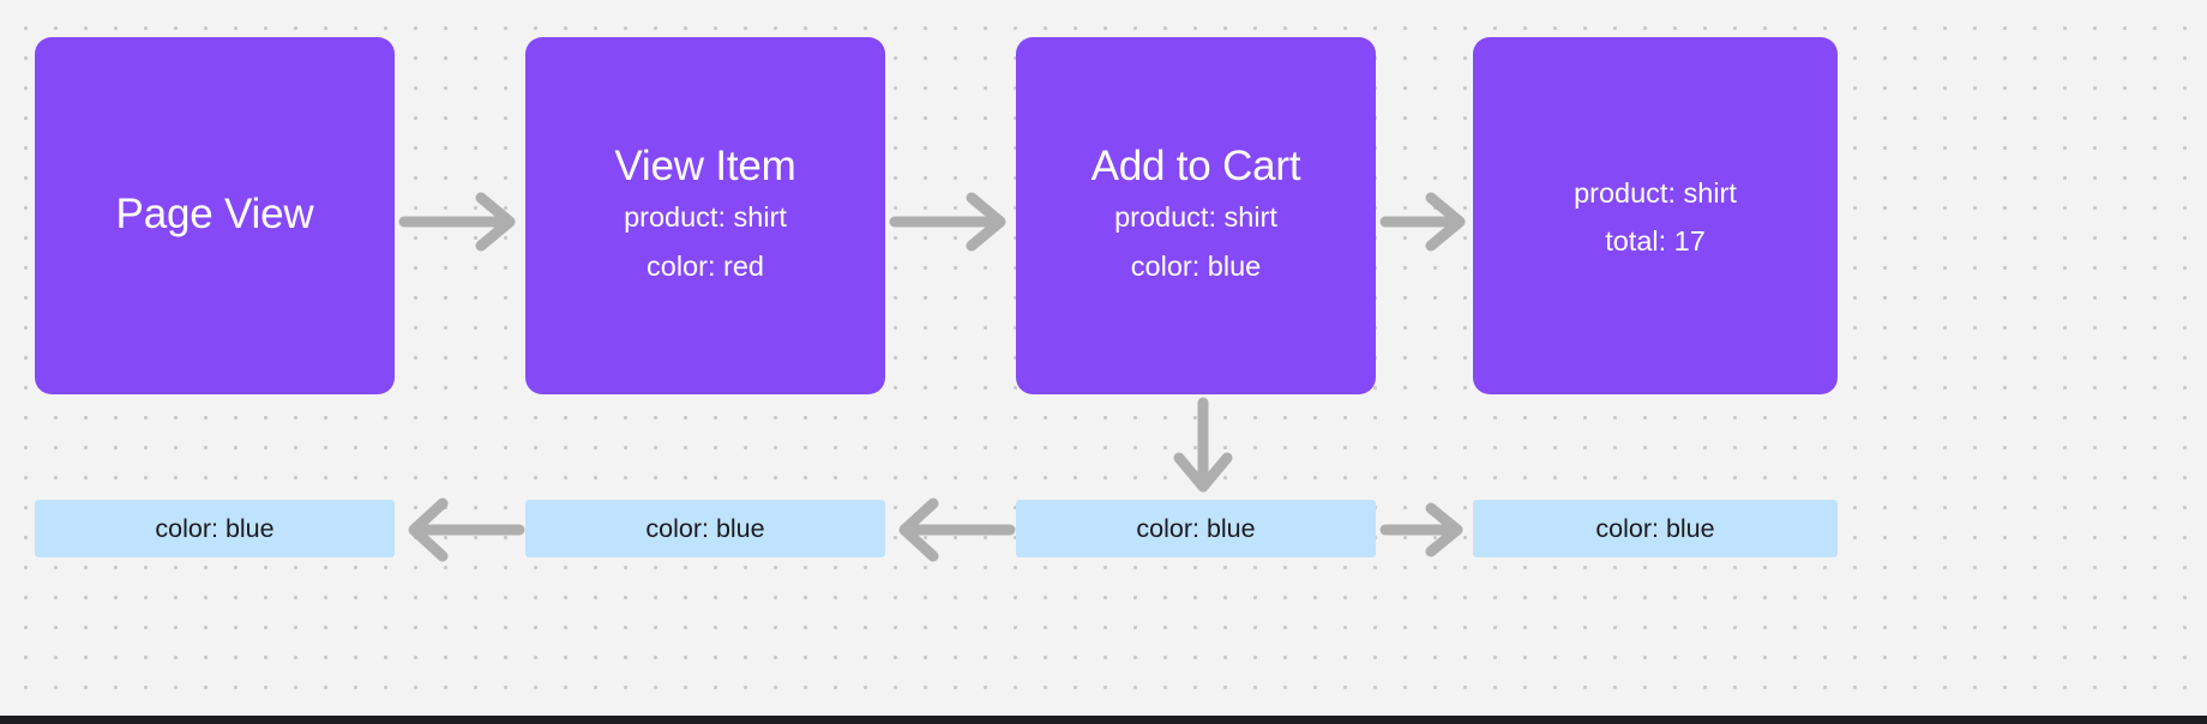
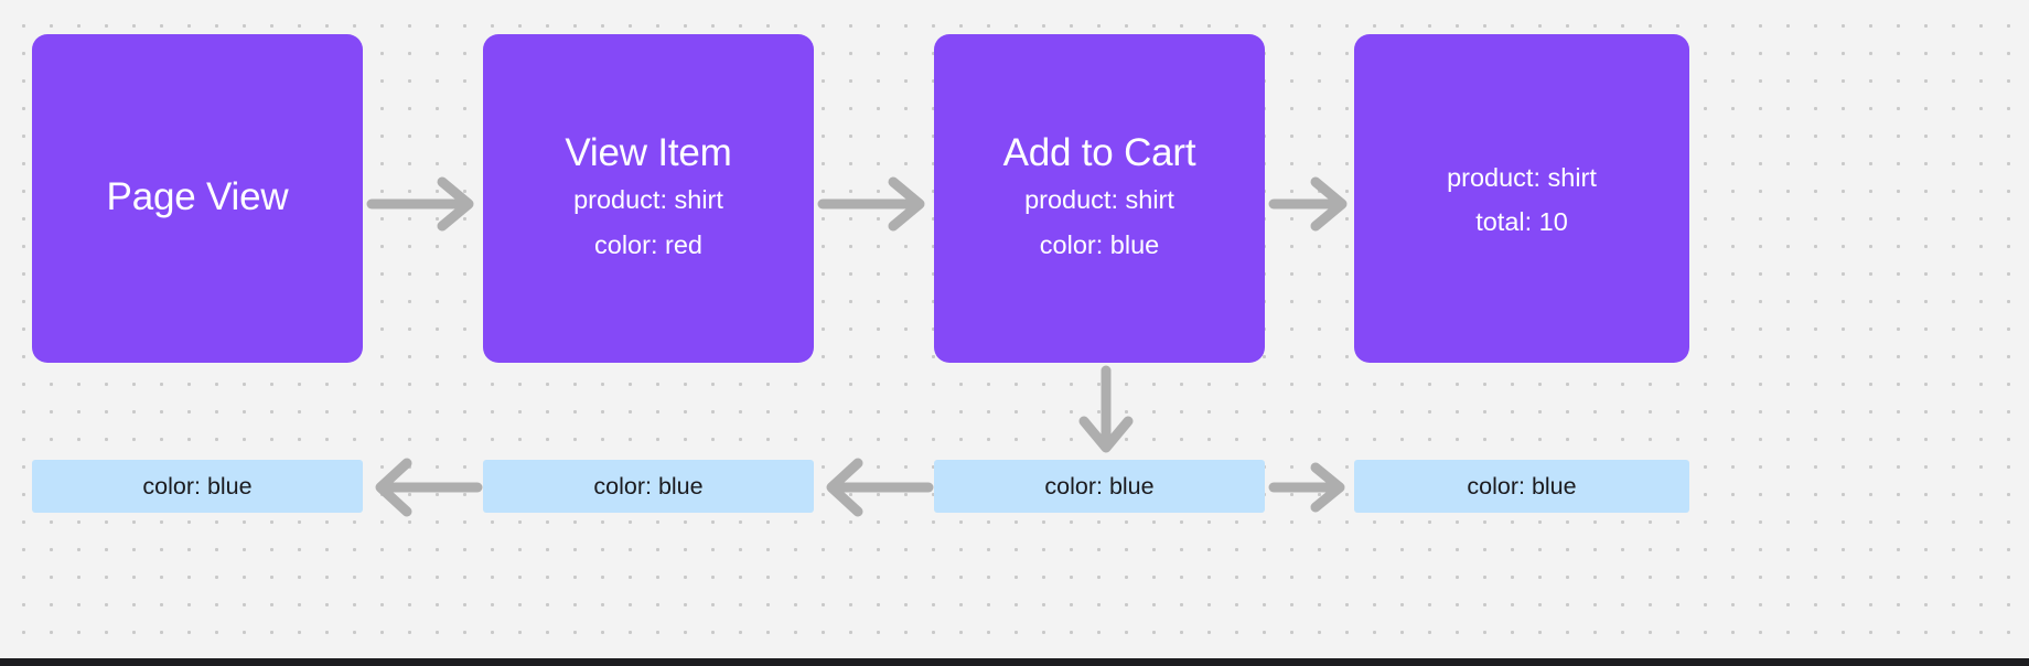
  Page View
  View Item
  product: shirt
  color: red
  Add to Cart
  product: shirt
  color: blue
  product: shirt
- total: 17
+ total: 10
  color: blue
  color: blue
  color: blue
  color: blue
